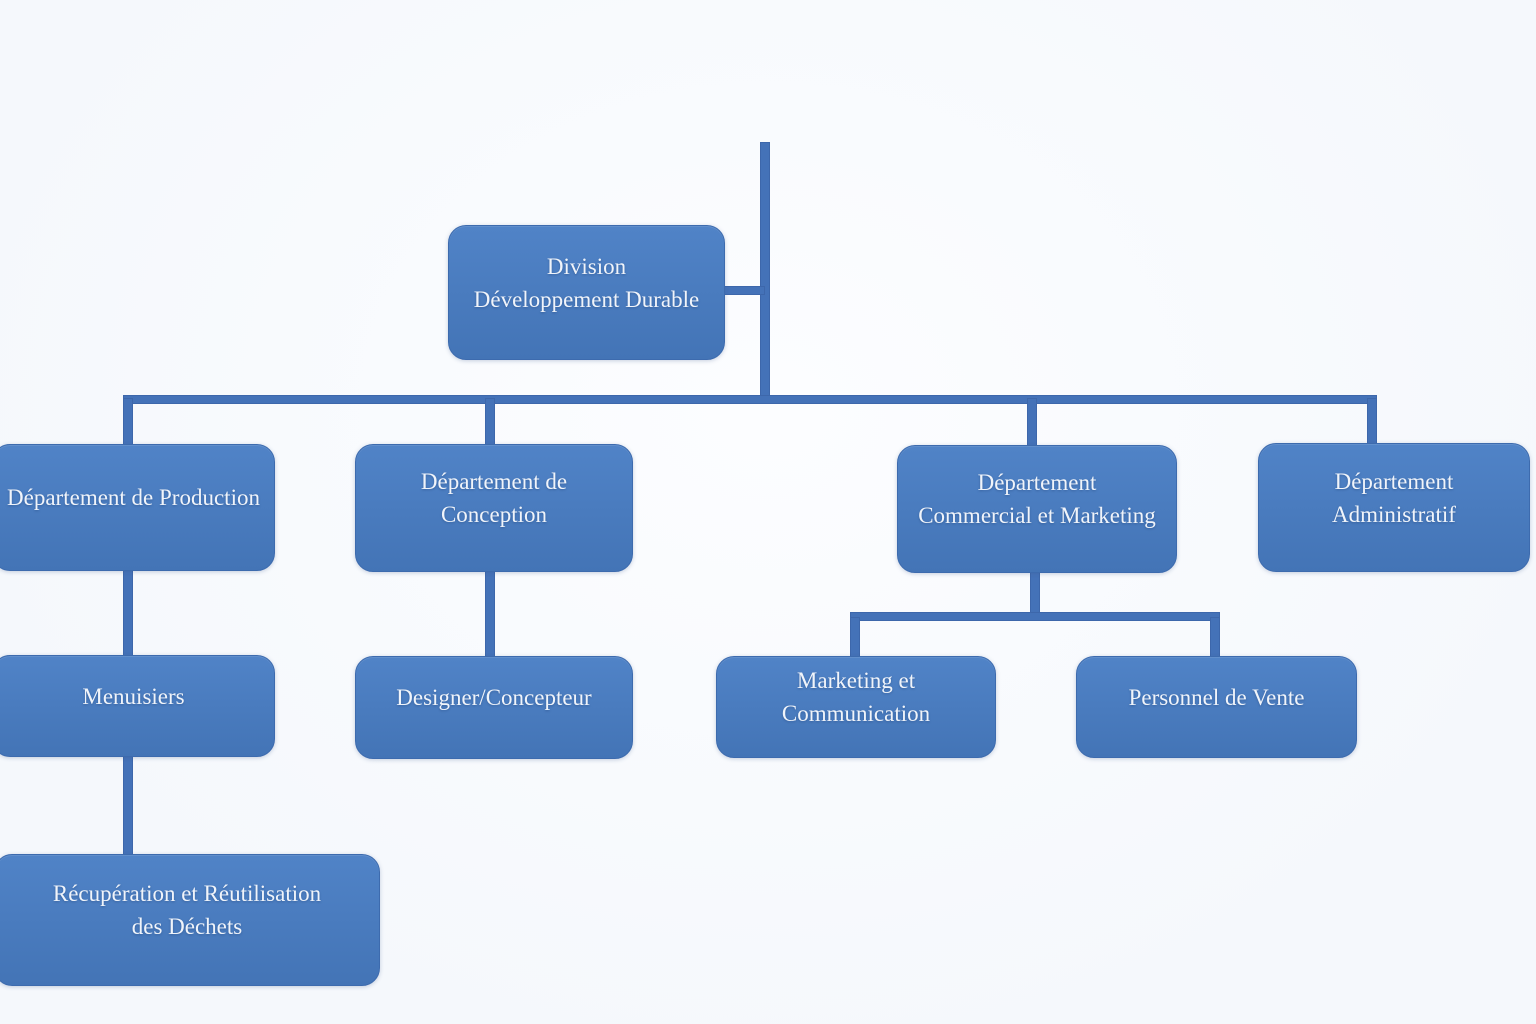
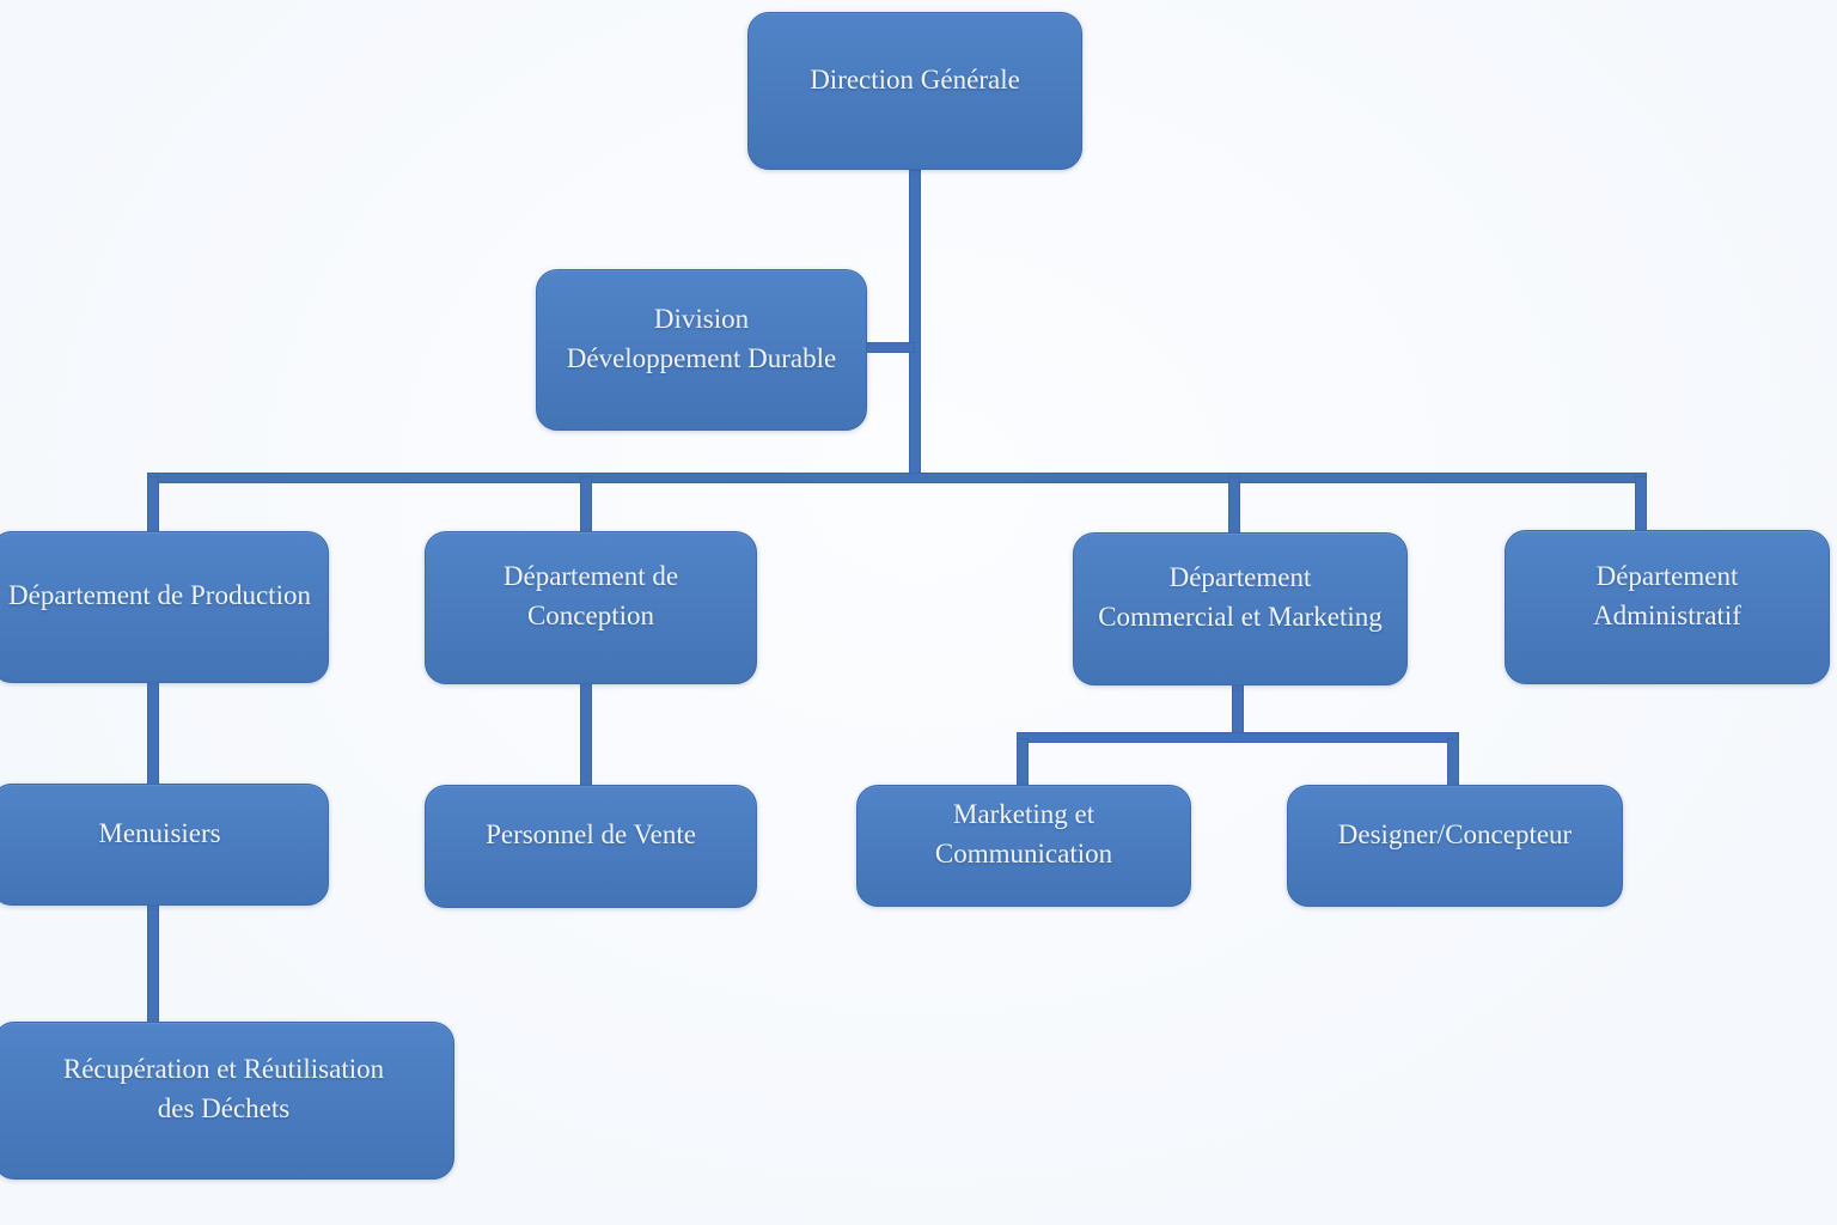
+ Direction Générale
  Division
  Développement Durable
  Département de Production
  Département de
  Conception
  Département
  Commercial et Marketing
  Département
  Administratif
  Menuisiers
- Designer/Concepteur
+ Personnel de Vente
  Marketing et
  Communication
- Personnel de Vente
+ Designer/Concepteur
  Récupération et Réutilisation
  des Déchets
